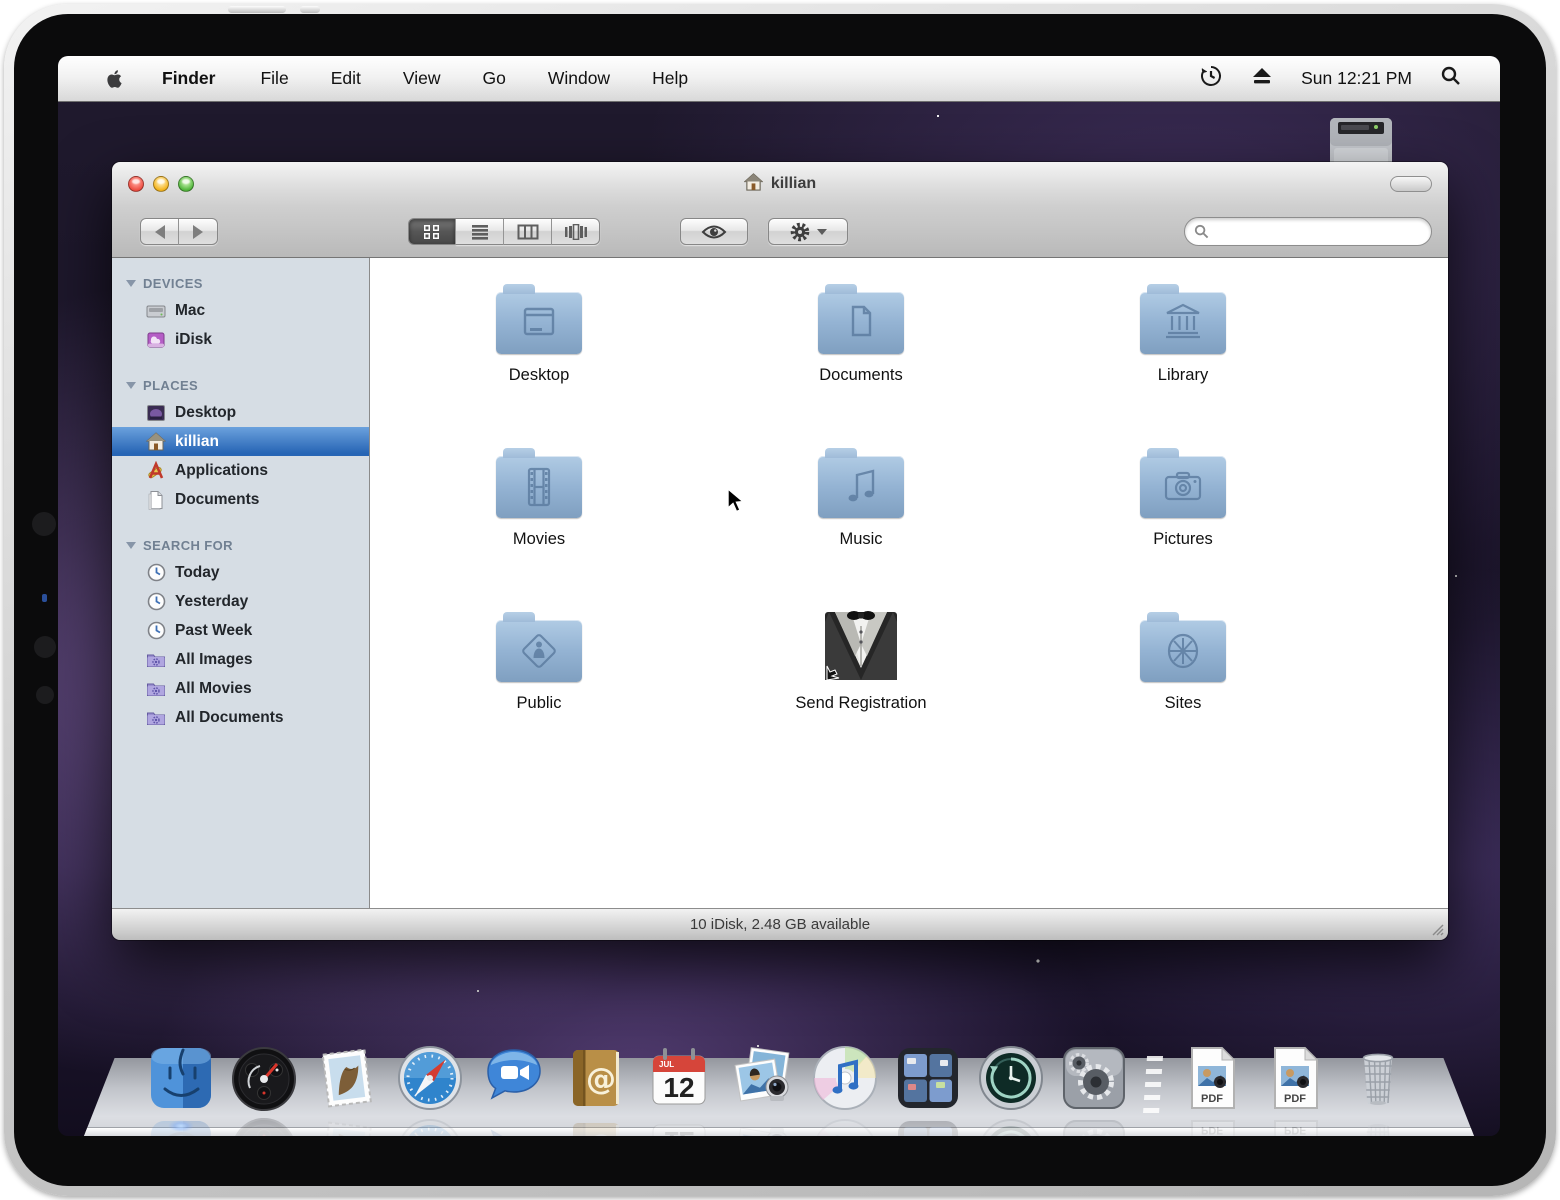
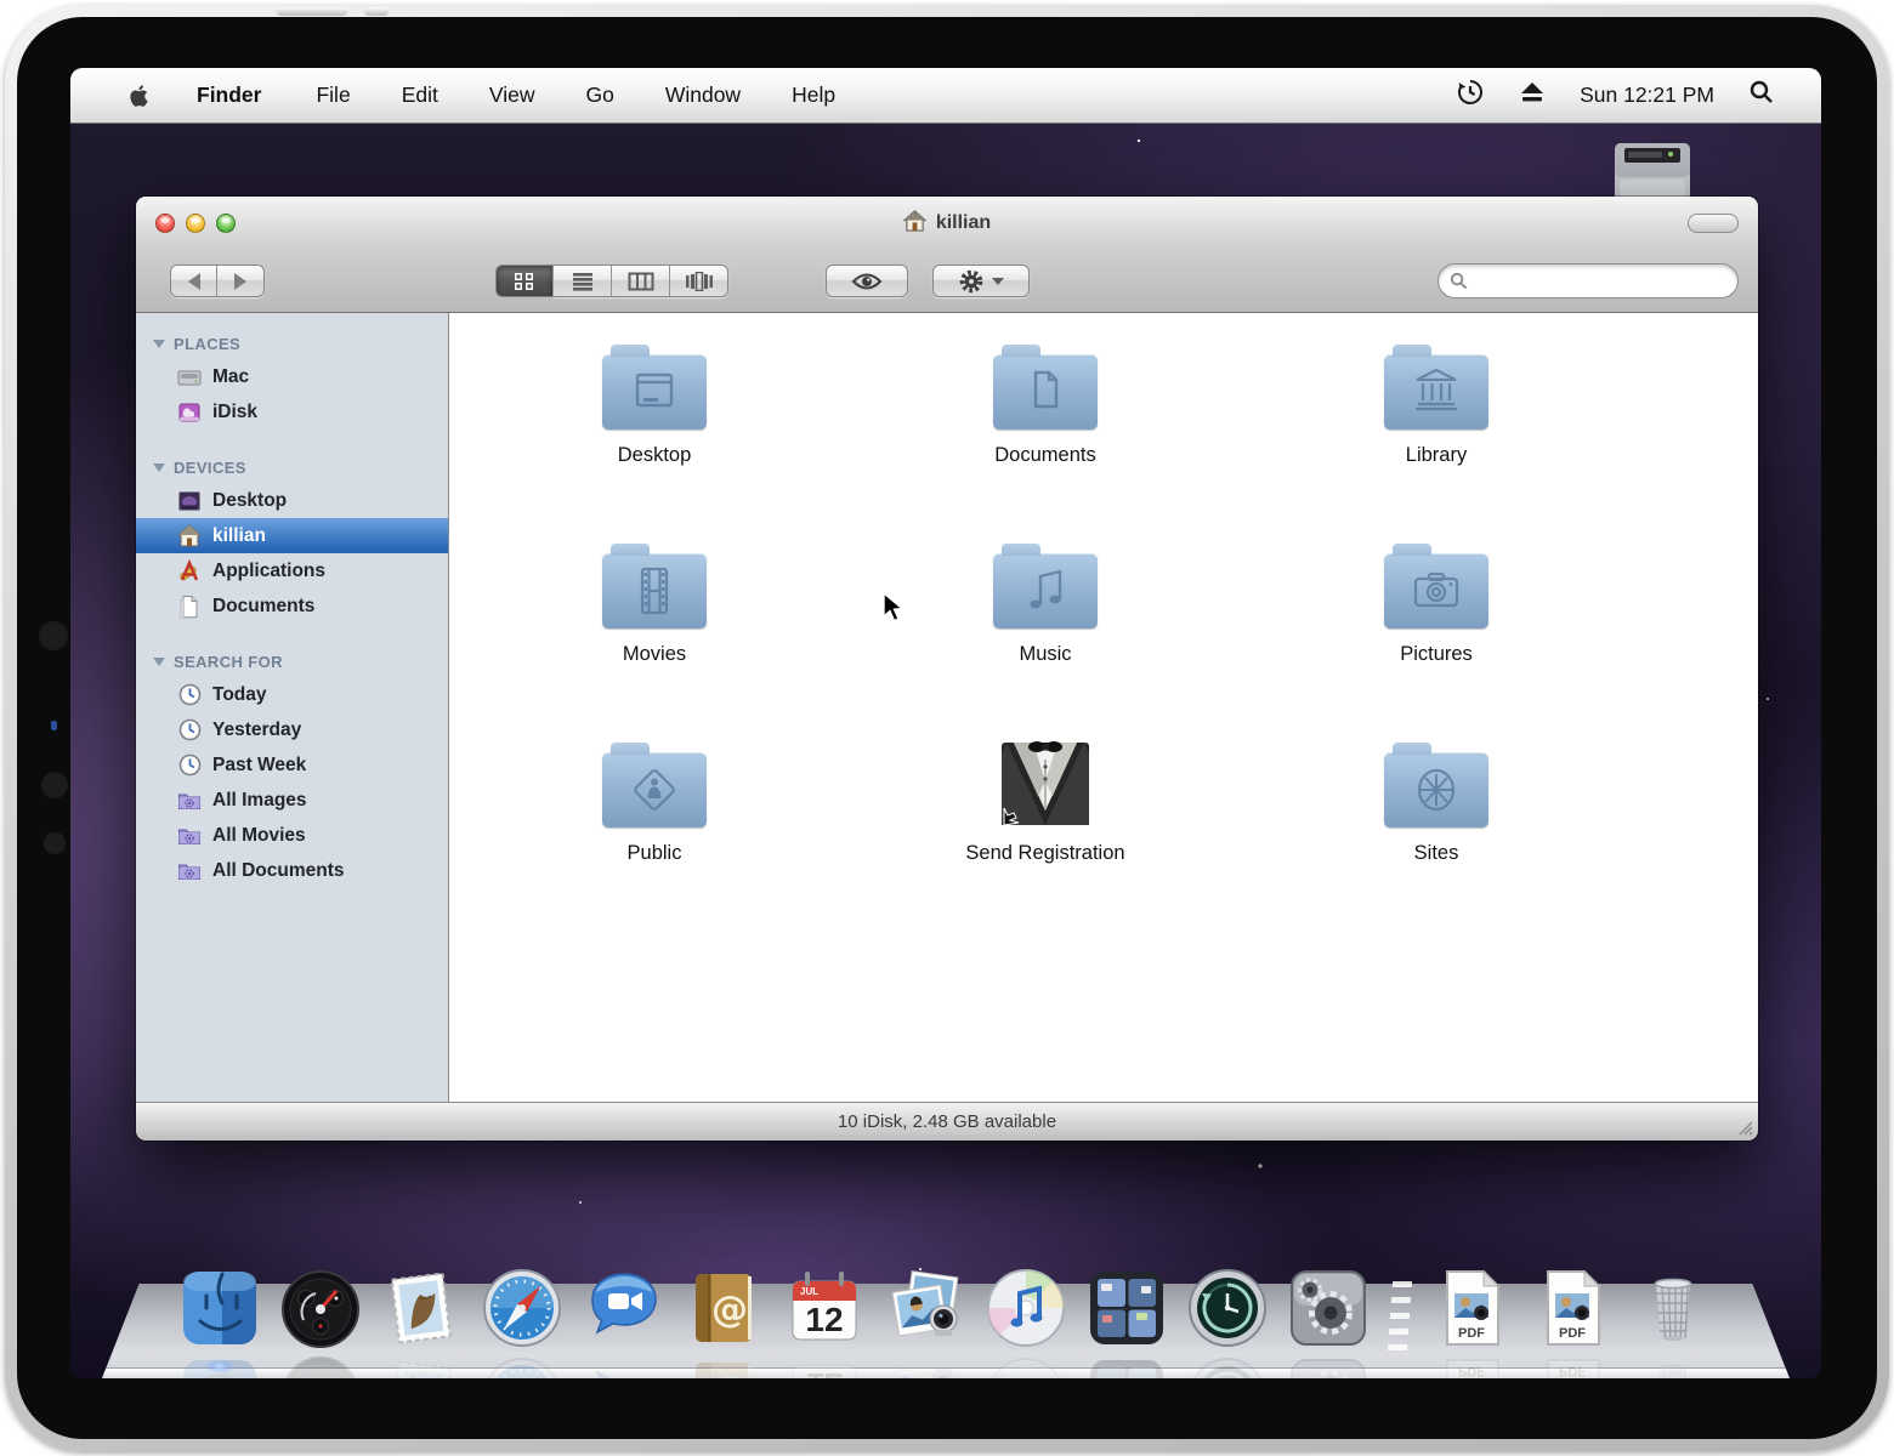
  Finder
  File
  Edit
  View
  Go
  Window
  Help
  Sun 12:21 PM
  killian
- DEVICES
+ PLACES
  Mac
  iDisk
- PLACES
+ DEVICES
  Desktop
  killian
  Applications
  Documents
  SEARCH FOR
  Today
  Yesterday
  Past Week
  All Images
  All Movies
  All Documents
  Desktop
  Documents
  Library
  Movies
  Music
  Pictures
  Public
  Send Registration
  Sites
  10 iDisk, 2.48 GB available
  @
  JUL
  12
  PDF
  PDF
